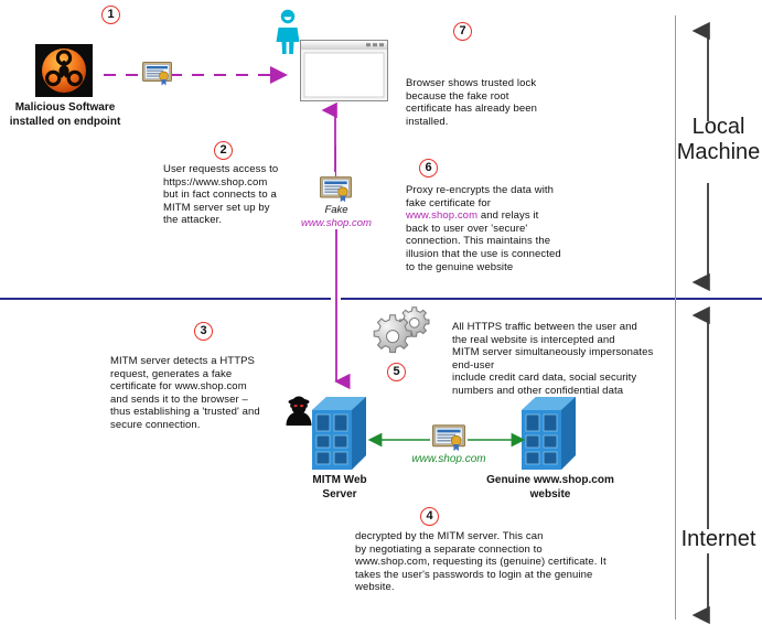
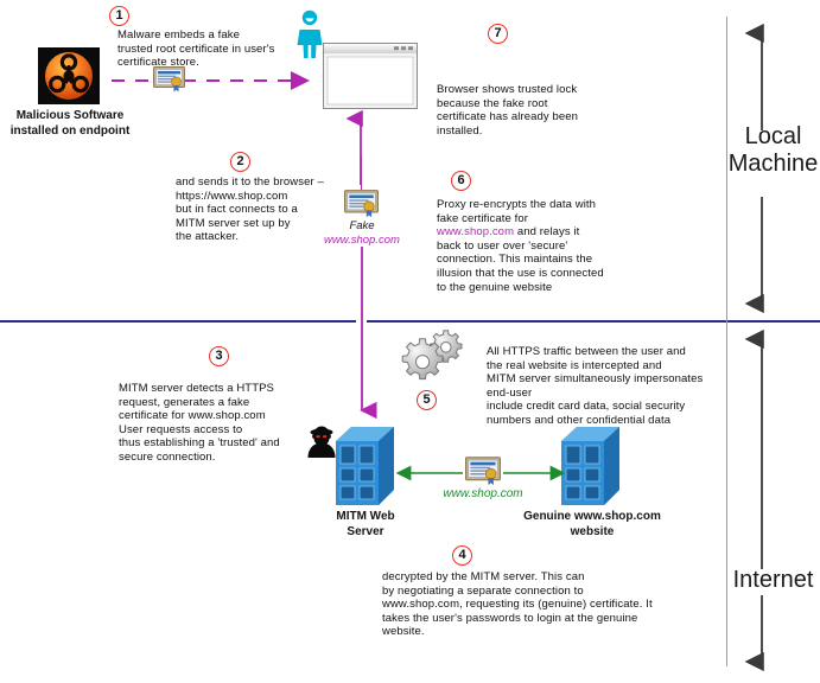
  Local
  Machine
  Internet
  Malicious Software
  installed on endpoint
  1
+ Malware embeds a fake
+ trusted root certificate in user's
+ certificate store.
  7
  Browser shows trusted lock
  because the fake root
  certificate has already been
  installed.
  2
- User requests access to
+ and sends it to the browser –
  https://www.shop.com
  but in fact connects to a
  MITM server set up by
  the attacker.
  Fake
  www.shop.com
  6
  Proxy re-encrypts the data with
  fake certificate for
  www.shop.com and relays it
  back to user over 'secure'
  connection. This maintains the
  illusion that the use is connected
  to the genuine website
  5
  All HTTPS traffic between the user and
  the real website is intercepted and
  MITM server simultaneously impersonates end-user
  include credit card data, social security
  numbers and other confidential data
  3
  MITM server detects a HTTPS
  request, generates a fake
  certificate for www.shop.com
- and sends it to the browser –
+ User requests access to
  thus establishing a 'trusted' and
  secure connection.
  MITM Web
  Server
  Genuine www.shop.com
  website
  www.shop.com
  4
  decrypted by the MITM server. This can
  by negotiating a separate connection to
  www.shop.com, requesting its (genuine) certificate. It
  takes the user's passwords to login at the genuine
  website.
